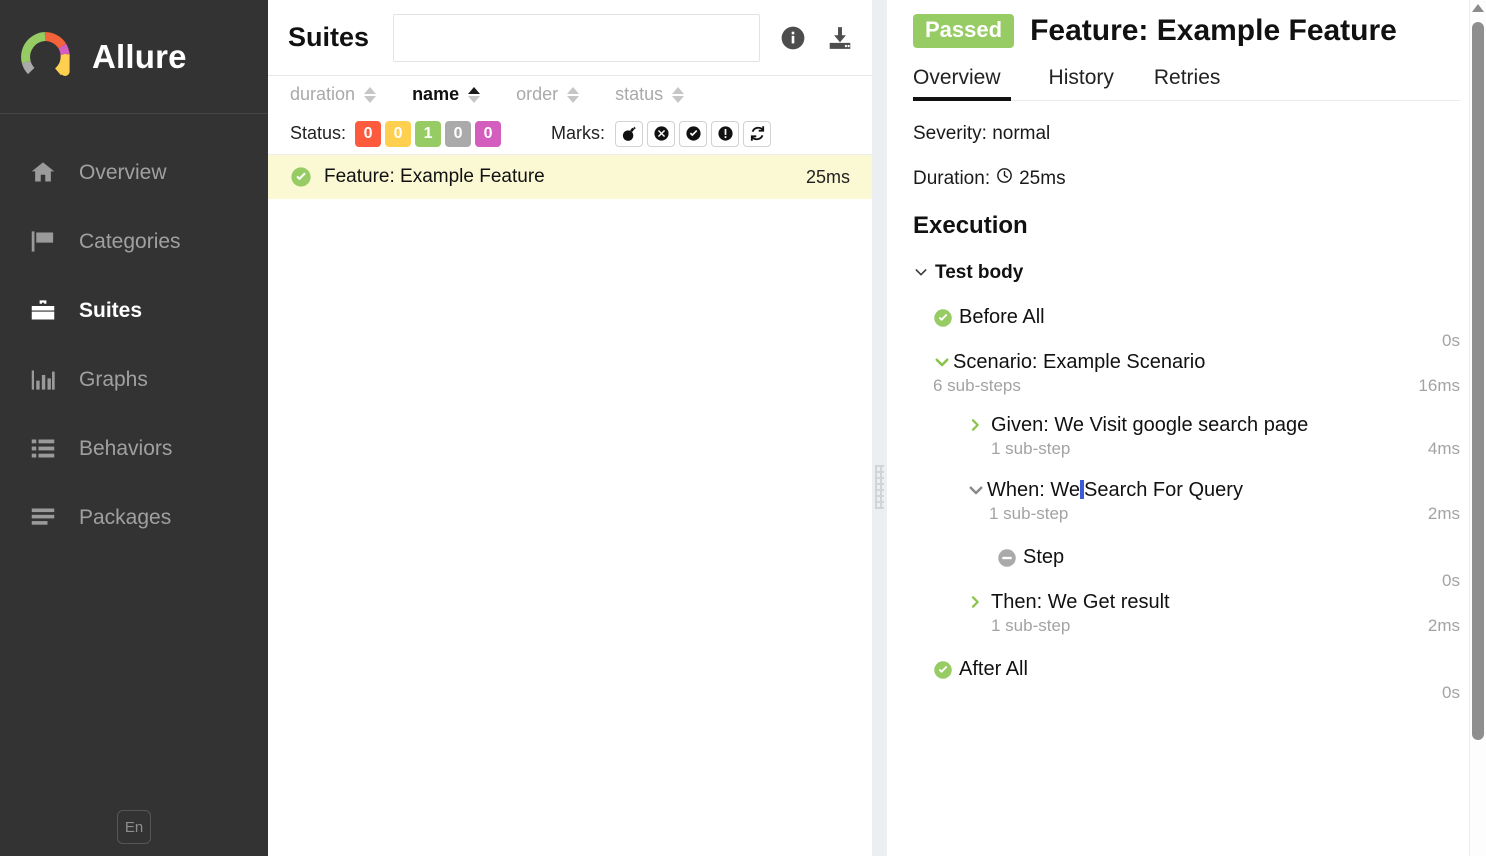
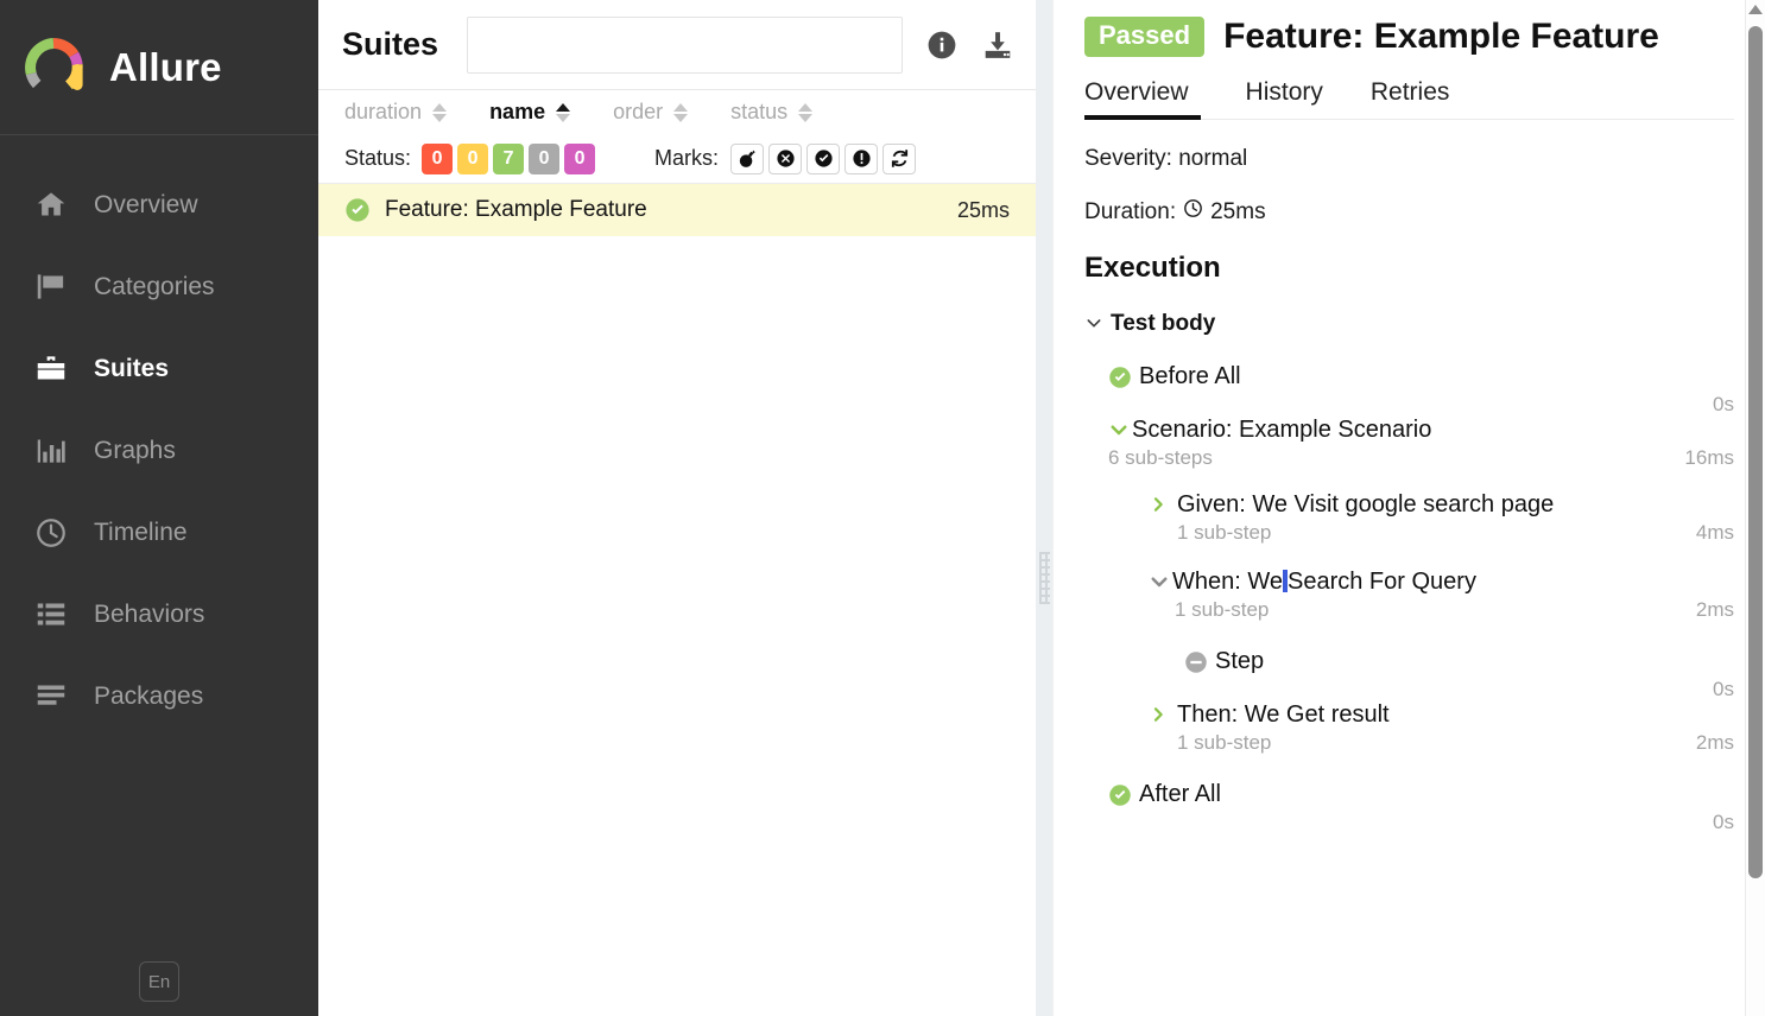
  Allure
  Overview
  Categories
  Suites
  Graphs
+ Timeline
  Behaviors
  Packages
  En
  Suites
  duration
  name
  order
  status
  Status:
  0
  0
- 1
+ 7
  0
  0
  Marks:
  Feature: Example Feature
  25ms
  Passed
  Feature: Example Feature
  Overview
  History
  Retries
  Severity: normal
  Duration:
  25ms
  Execution
  Test body
  Before All
  0s
  Scenario: Example Scenario
  6 sub-steps
  16ms
  Given: We Visit google search page
  1 sub-step
  4ms
  When: We Search For Query
  1 sub-step
  2ms
  Step
  0s
  Then: We Get result
  1 sub-step
  2ms
  After All
  0s
